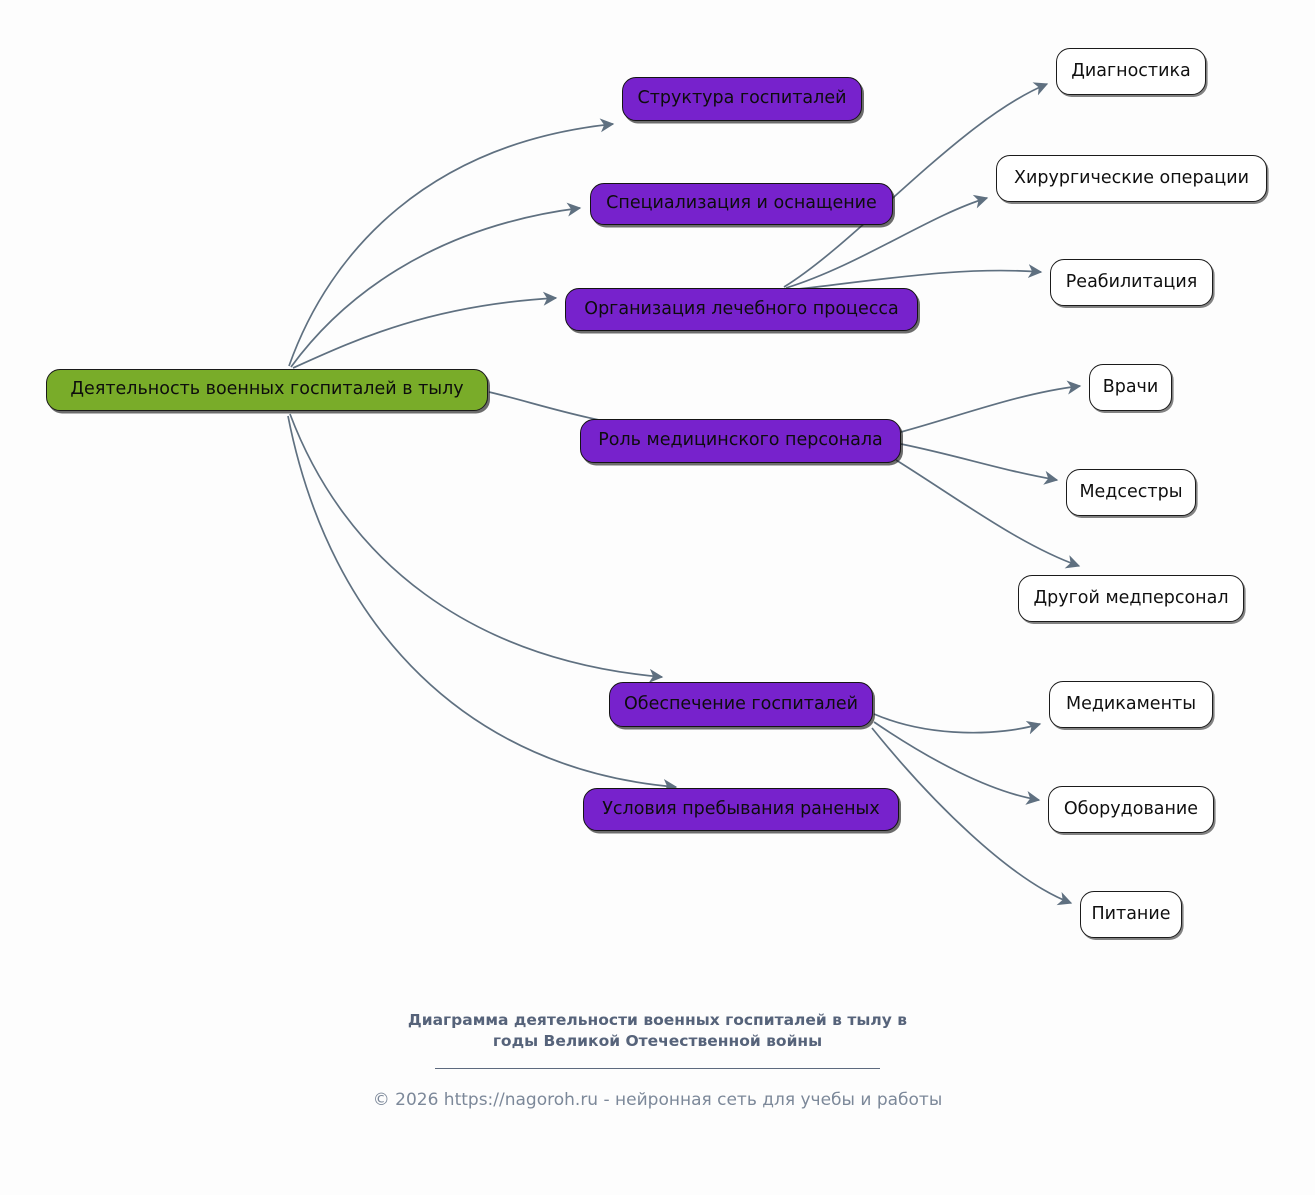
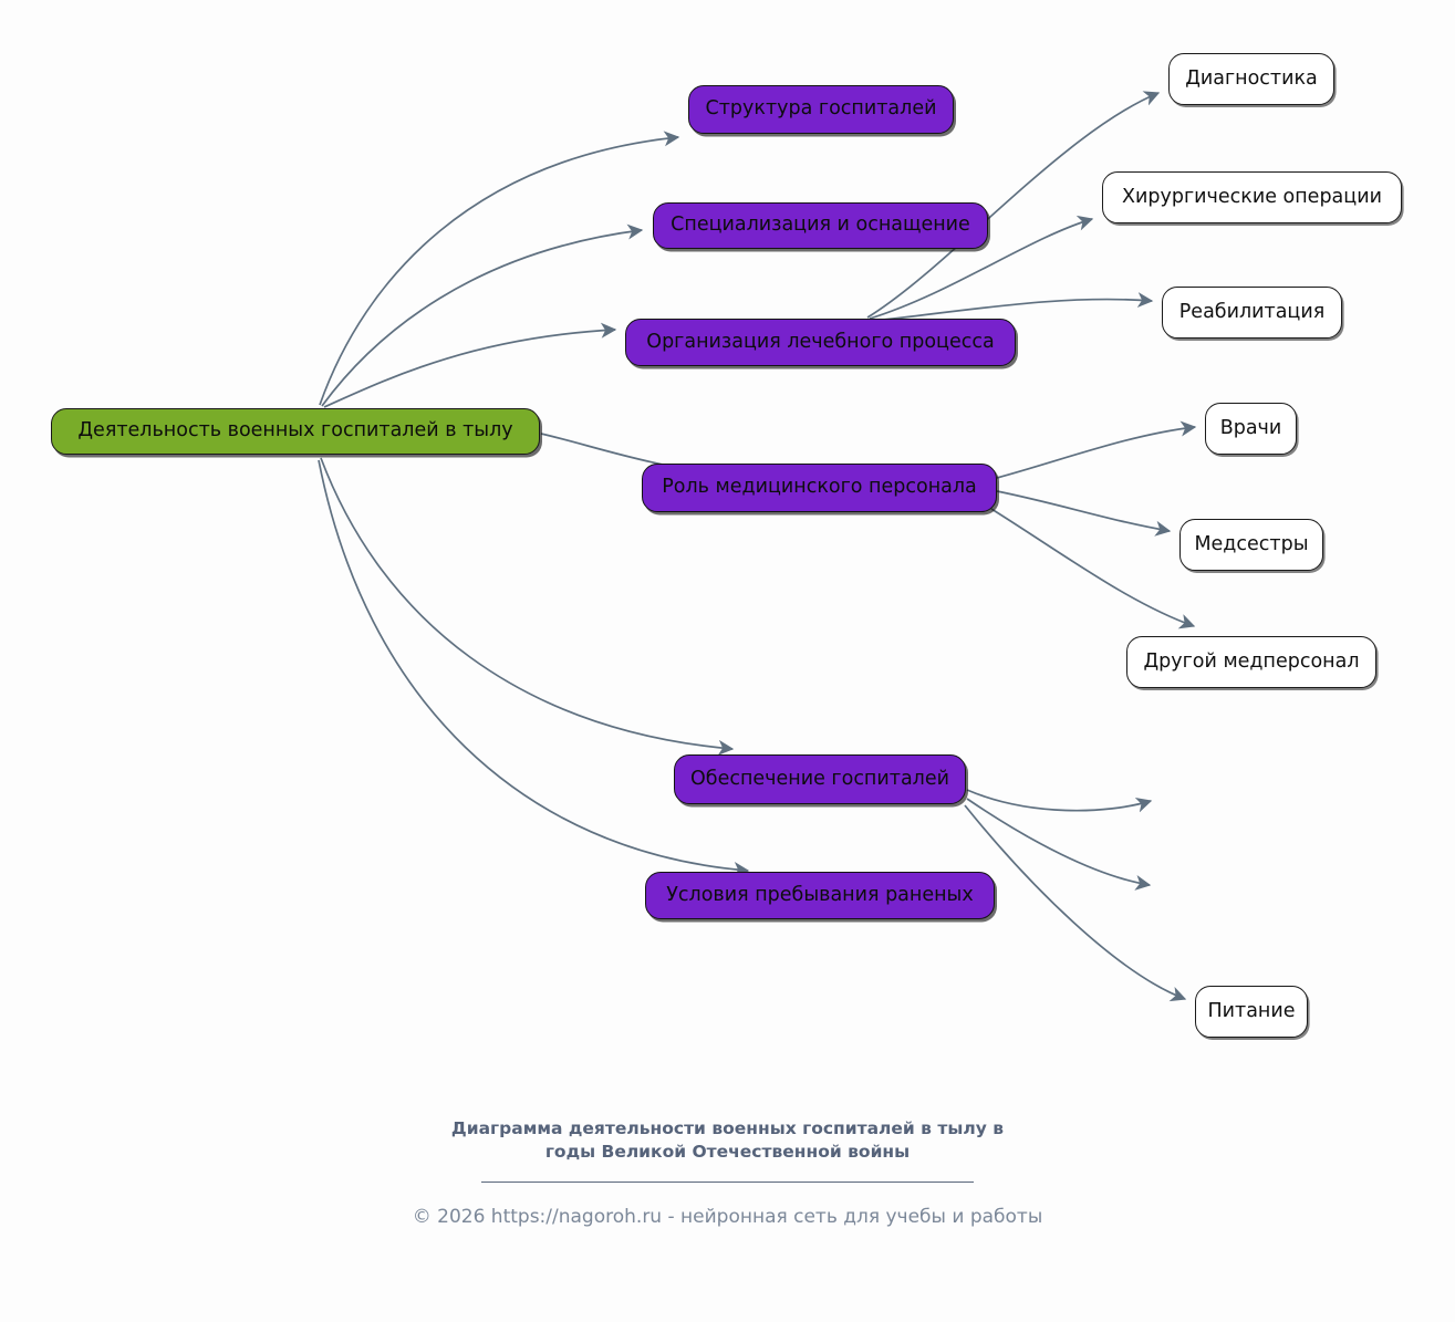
  Деятельность военных госпиталей в тылу
  Структура госпиталей
  Специализация и оснащение
  Организация лечебного процесса
  Роль медицинского персонала
  Обеспечение госпиталей
  Условия пребывания раненых
  Диагностика
  Хирургические операции
  Реабилитация
  Врачи
  Медсестры
  Другой медперсонал
- Медикаменты
- Оборудование
  Питание
  Диаграмма деятельности военных госпиталей в тылу в годы Великой Отечественной войны
  © 2026 https://nagoroh.ru - нейронная сеть для учебы и работы
